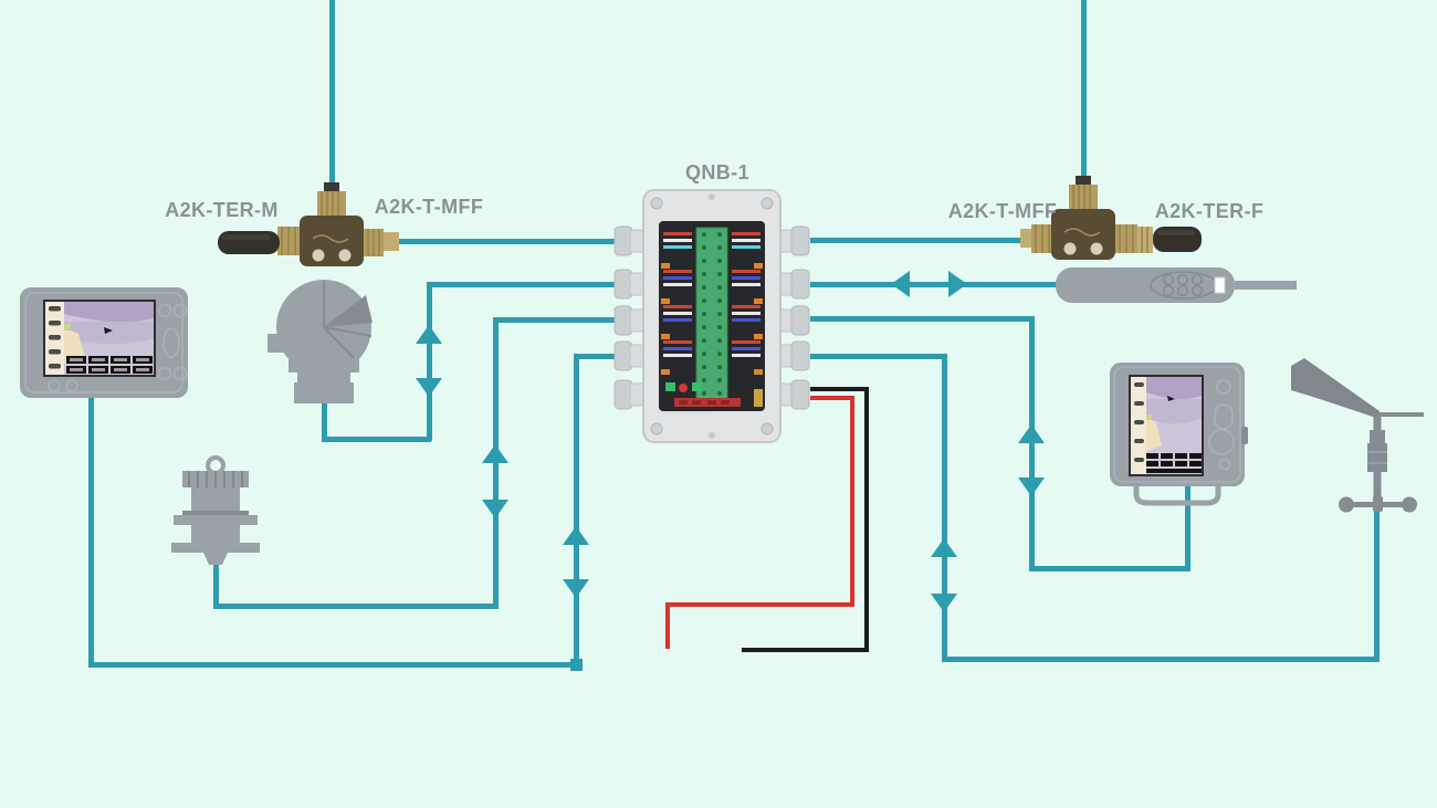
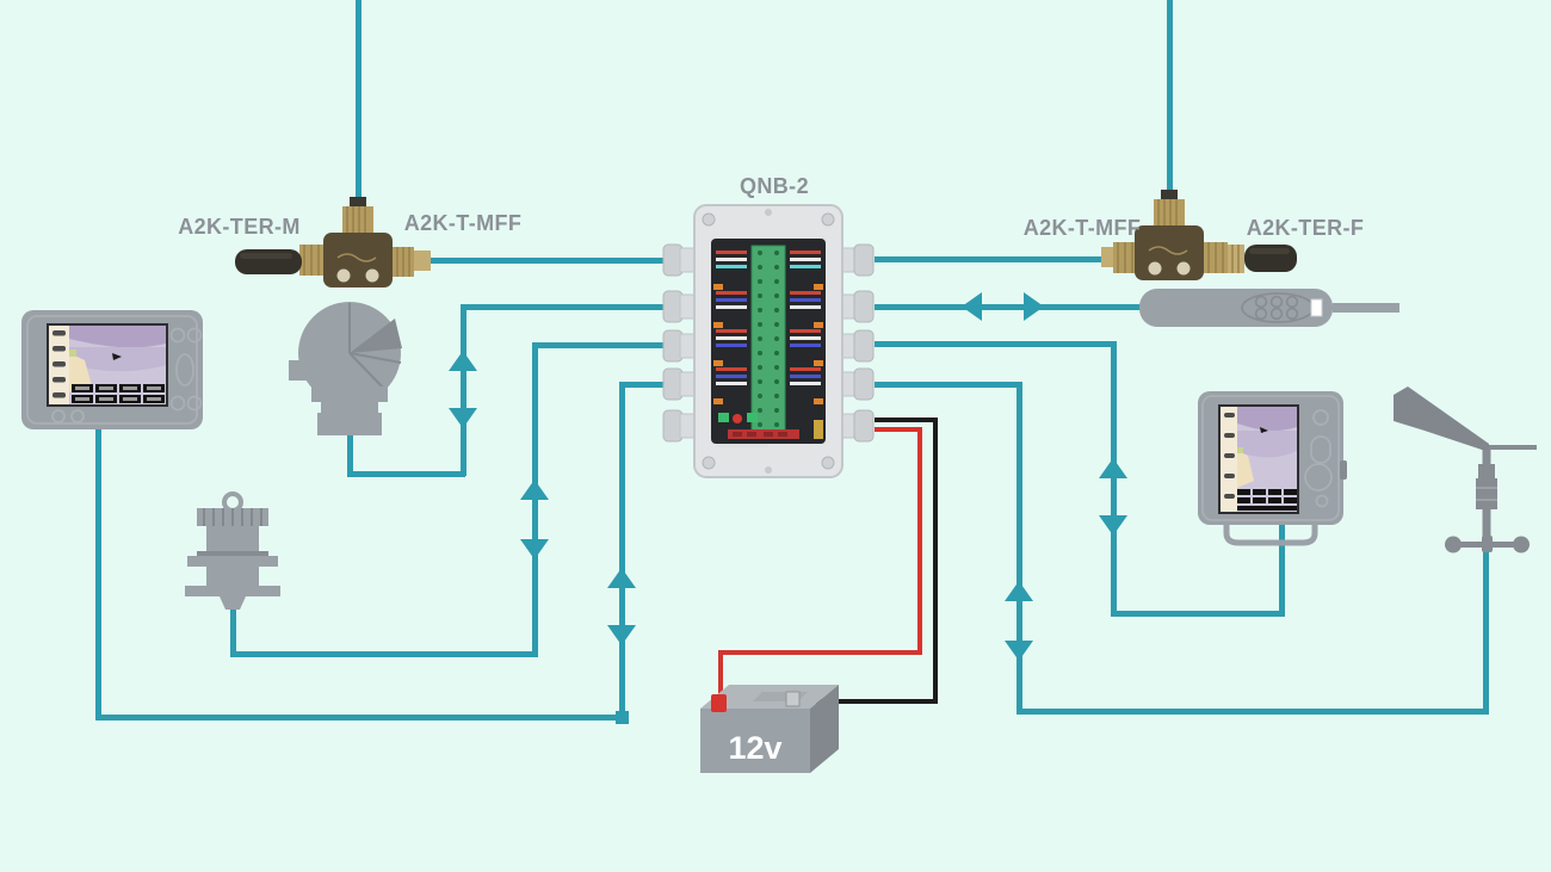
+ 12v
  A2K-TER-M
  A2K-T-MFF
- QNB-1
+ QNB-2
  A2K-T-MFF
  A2K-TER-F
